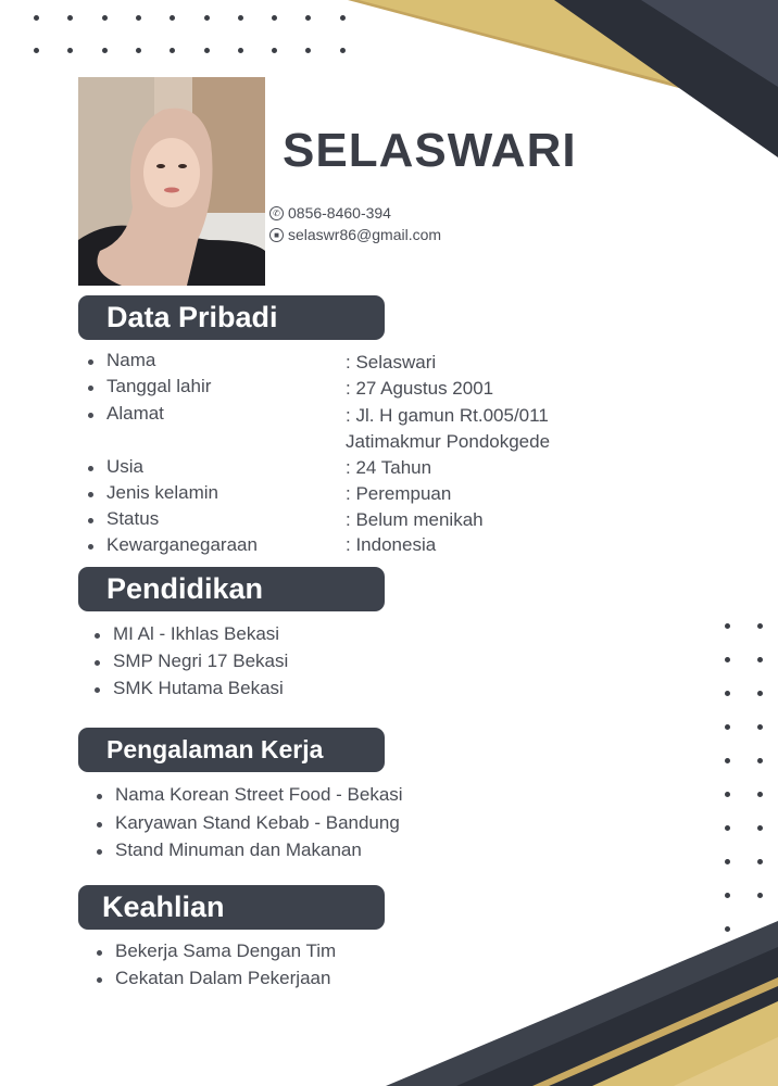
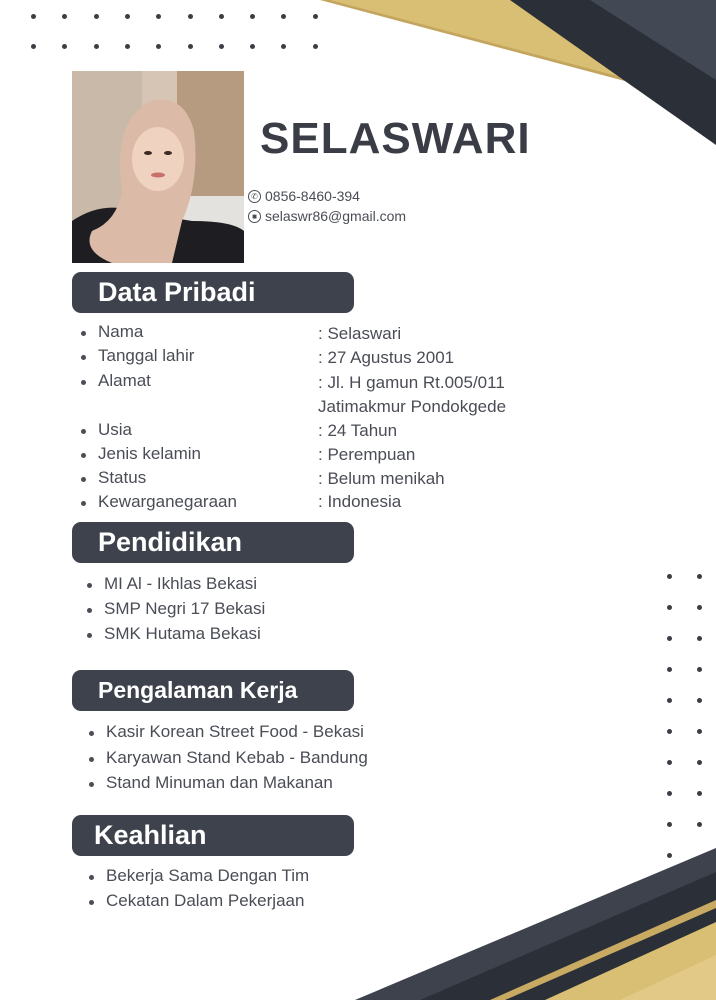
  SELASWARI
  ✆
  0856-8460-394
  ■
  selaswr86@gmail.com
  Data Pribadi
  Nama
  : Selaswari
  Tanggal lahir
  : 27 Agustus 2001
  Alamat
  : Jl. H gamun Rt.005/011
  Jatimakmur Pondokgede
  Usia
  : 24 Tahun
  Jenis kelamin
  : Perempuan
  Status
  : Belum menikah
  Kewarganegaraan
  : Indonesia
  Pendidikan
  MI Al - Ikhlas Bekasi
  SMP Negri 17 Bekasi
  SMK Hutama Bekasi
  Pengalaman Kerja
- Nama Korean Street Food - Bekasi
+ Kasir Korean Street Food - Bekasi
  Karyawan Stand Kebab - Bandung
  Stand Minuman dan Makanan
  Keahlian
  Bekerja Sama Dengan Tim
  Cekatan Dalam Pekerjaan
